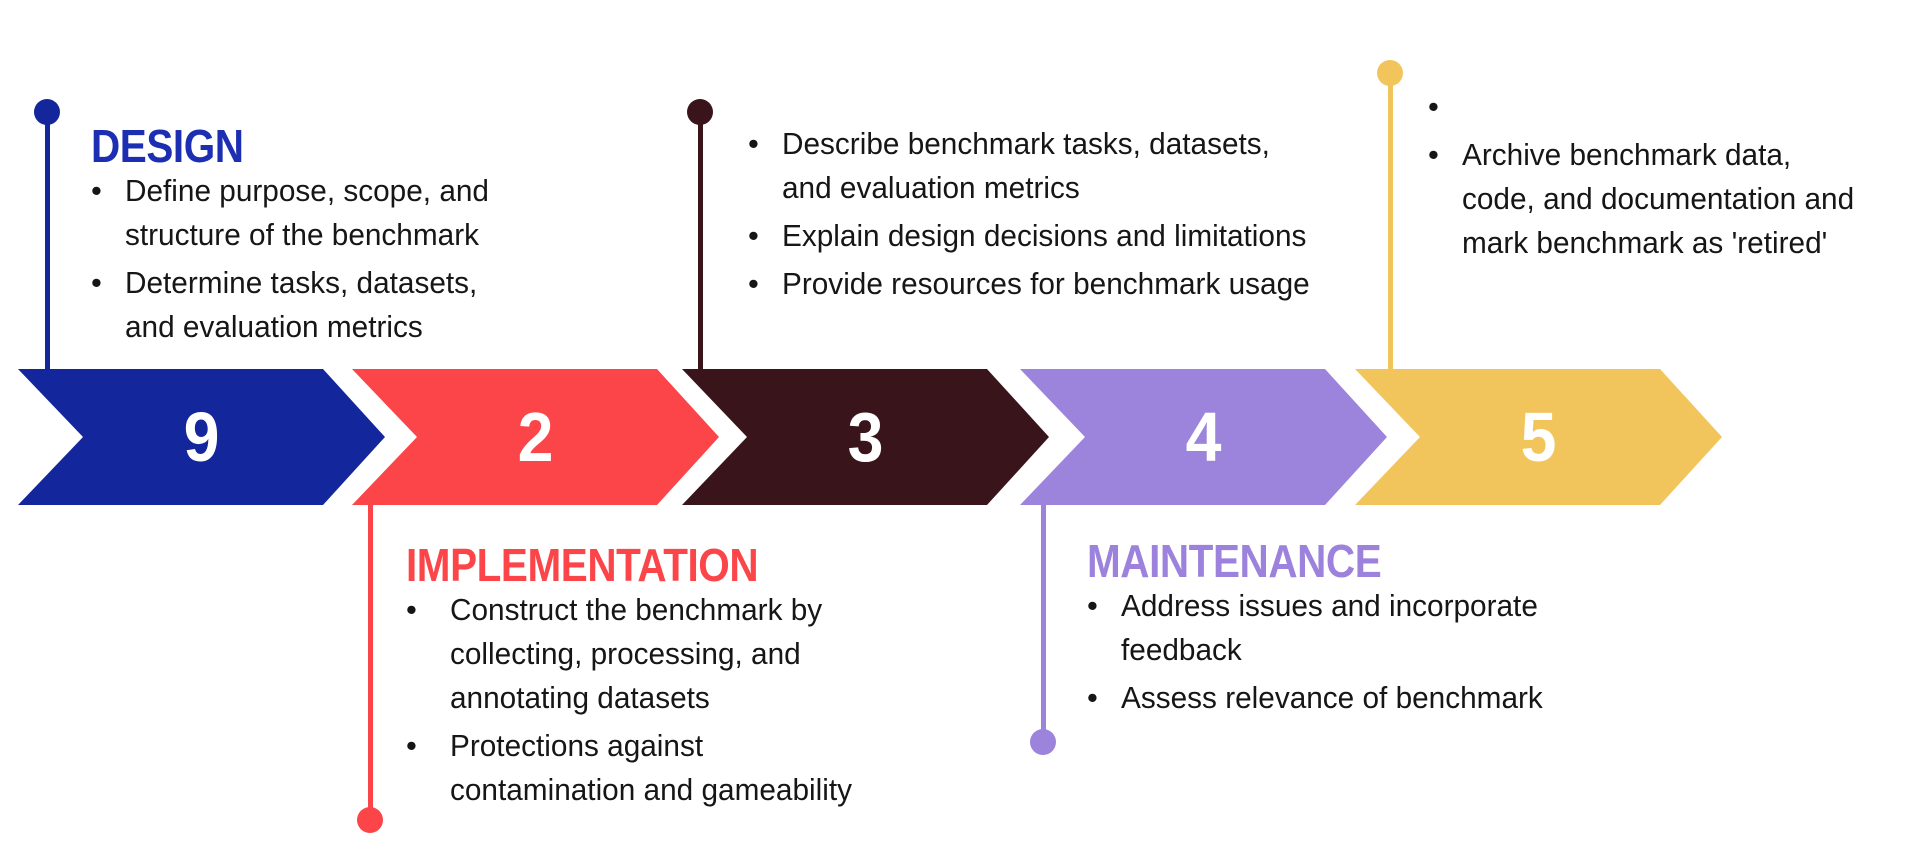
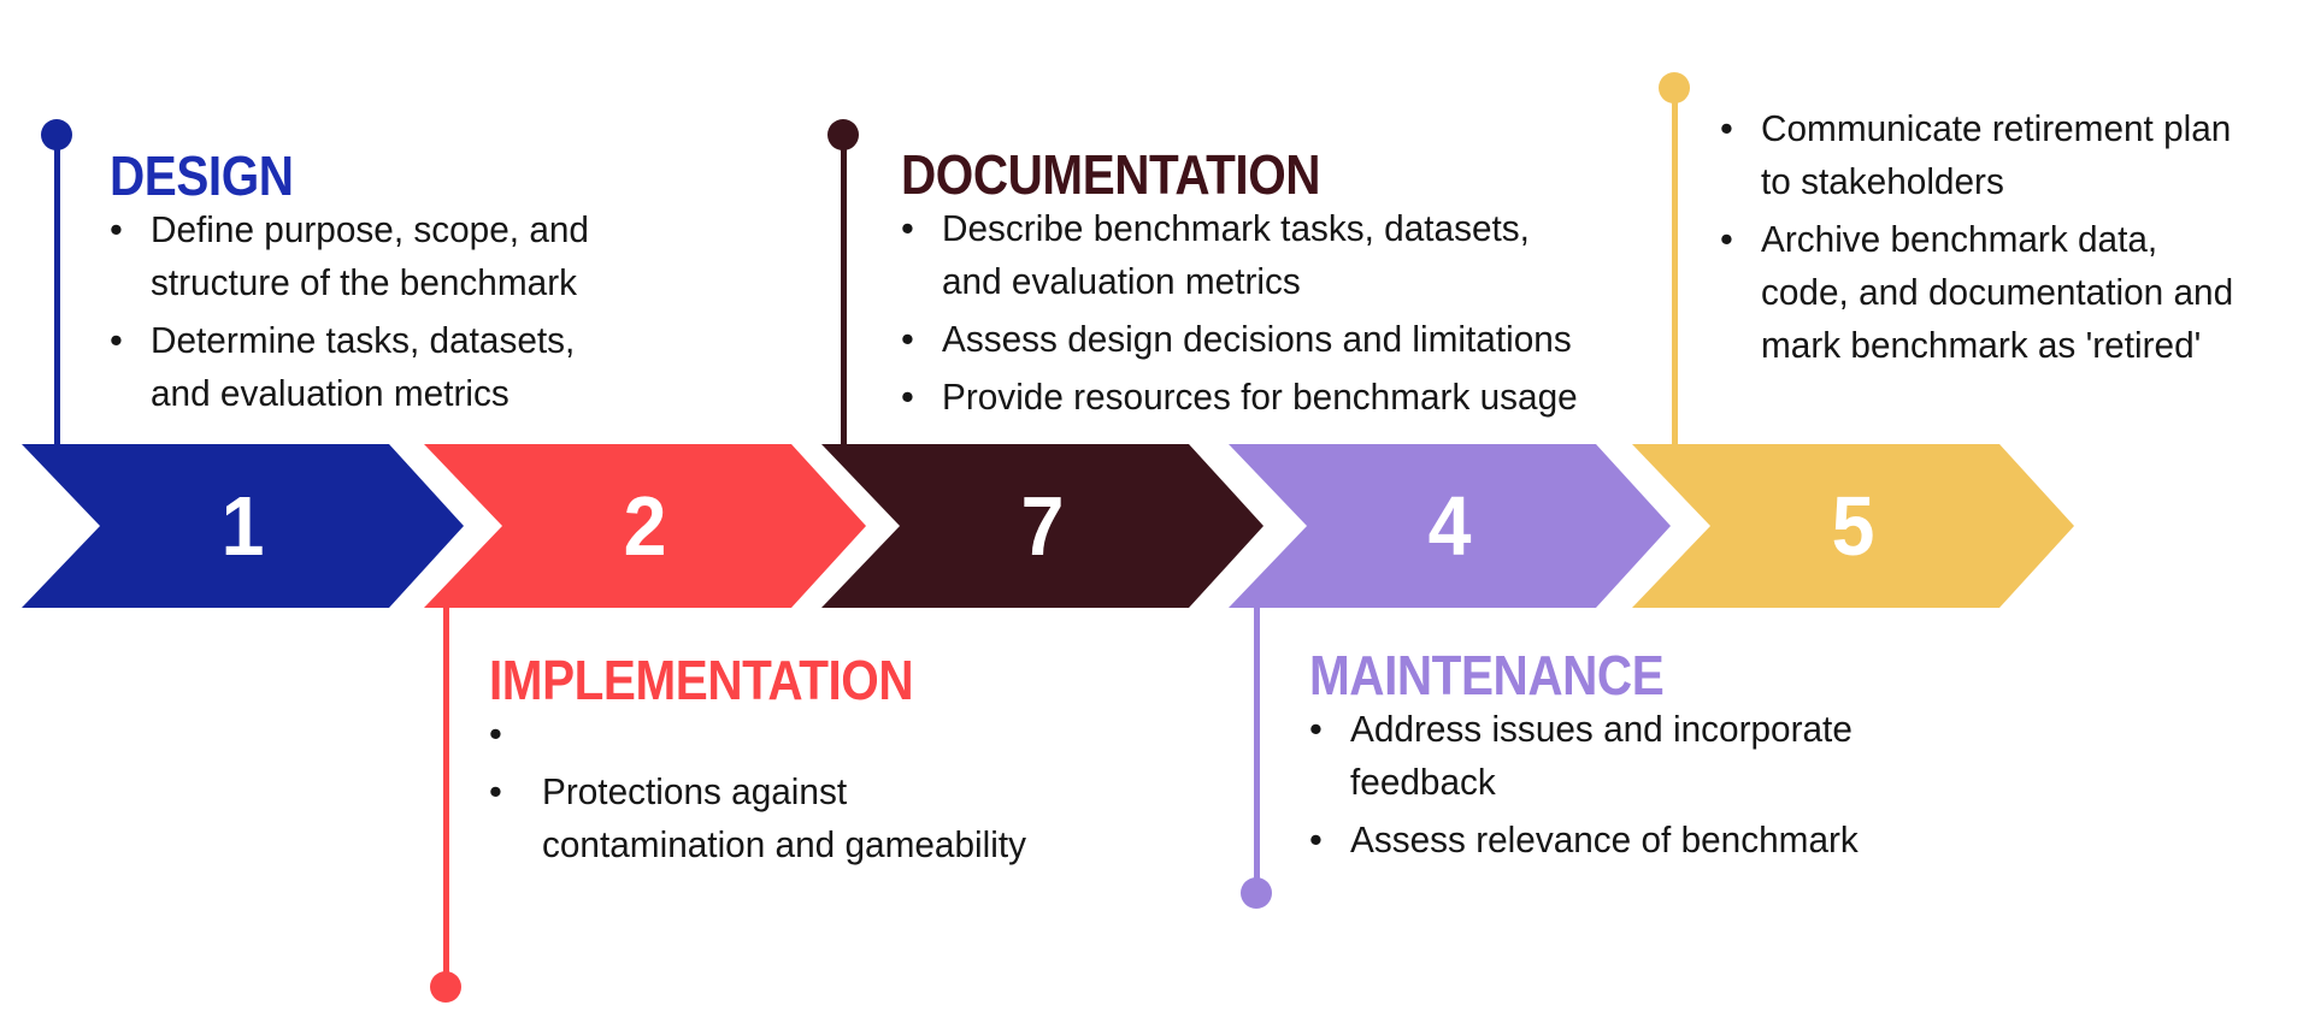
- 9
+ 1
  2
- 3
+ 7
  4
  5
  DESIGN
  •
  Define purpose, scope, and
  structure of the benchmark
  •
  Determine tasks, datasets,
  and evaluation metrics
  IMPLEMENTATION
  •
- Construct the benchmark by
- collecting, processing, and
- annotating datasets
  •
  Protections against
  contamination and gameability
+ DOCUMENTATION
  •
  Describe benchmark tasks, datasets,
  and evaluation metrics
  •
- Explain design decisions and limitations
+ Assess design decisions and limitations
  •
  Provide resources for benchmark usage
  MAINTENANCE
  •
  Address issues and incorporate
  feedback
  •
  Assess relevance of benchmark
  •
+ Communicate retirement plan
+ to stakeholders
  •
  Archive benchmark data,
  code, and documentation and
  mark benchmark as 'retired'
